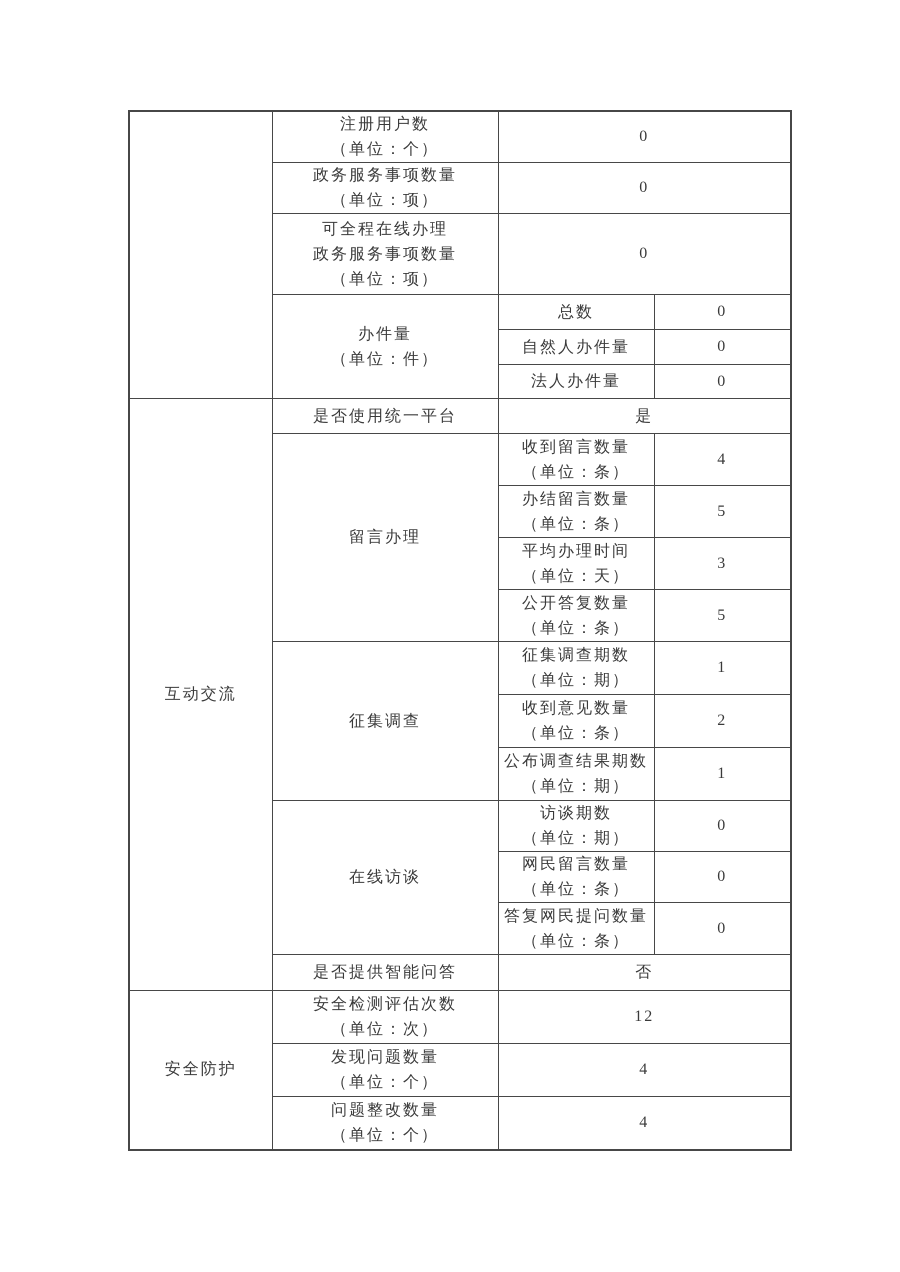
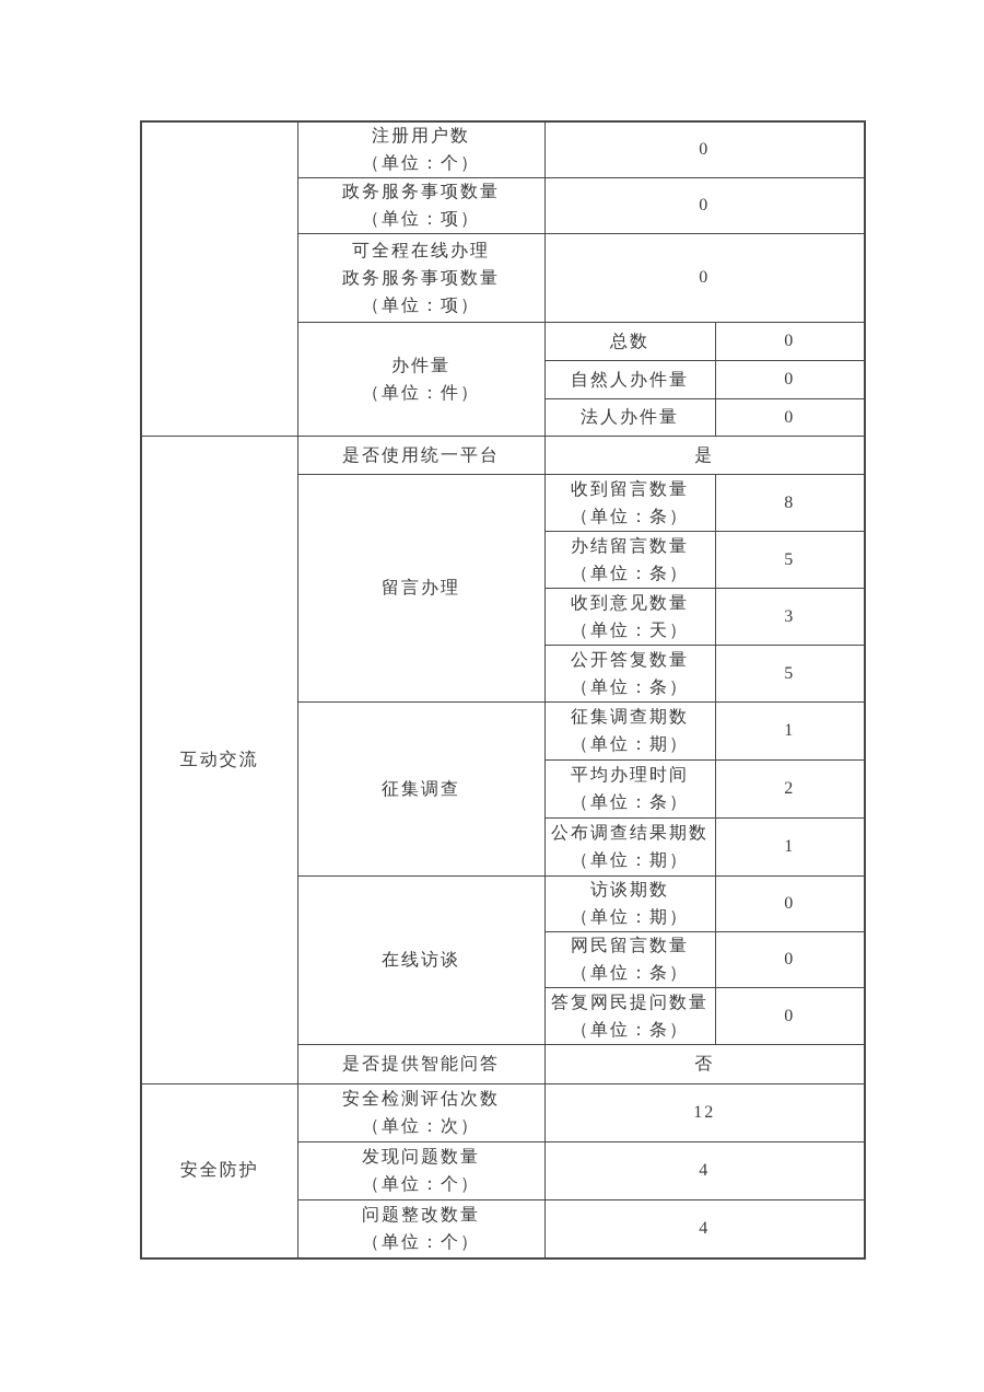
  	注册用户数 （单位：个）	0
  政务服务事项数量 （单位：项）	0
  可全程在线办理 政务服务事项数量 （单位：项）	0
  办件量 （单位：件）	总数	0
  自然人办件量	0
  法人办件量	0
  互动交流	是否使用统一平台	是
- 留言办理	收到留言数量 （单位：条）	4
+ 留言办理	收到留言数量 （单位：条）	8
  办结留言数量 （单位：条）	5
- 平均办理时间 （单位：天）	3
+ 收到意见数量 （单位：天）	3
  公开答复数量 （单位：条）	5
  征集调查	征集调查期数 （单位：期）	1
- 收到意见数量 （单位：条）	2
+ 平均办理时间 （单位：条）	2
  公布调查结果期数 （单位：期）	1
  在线访谈	访谈期数 （单位：期）	0
  网民留言数量 （单位：条）	0
  答复网民提问数量 （单位：条）	0
  是否提供智能问答	否
  安全防护	安全检测评估次数 （单位：次）	12
  发现问题数量 （单位：个）	4
  问题整改数量 （单位：个）	4
